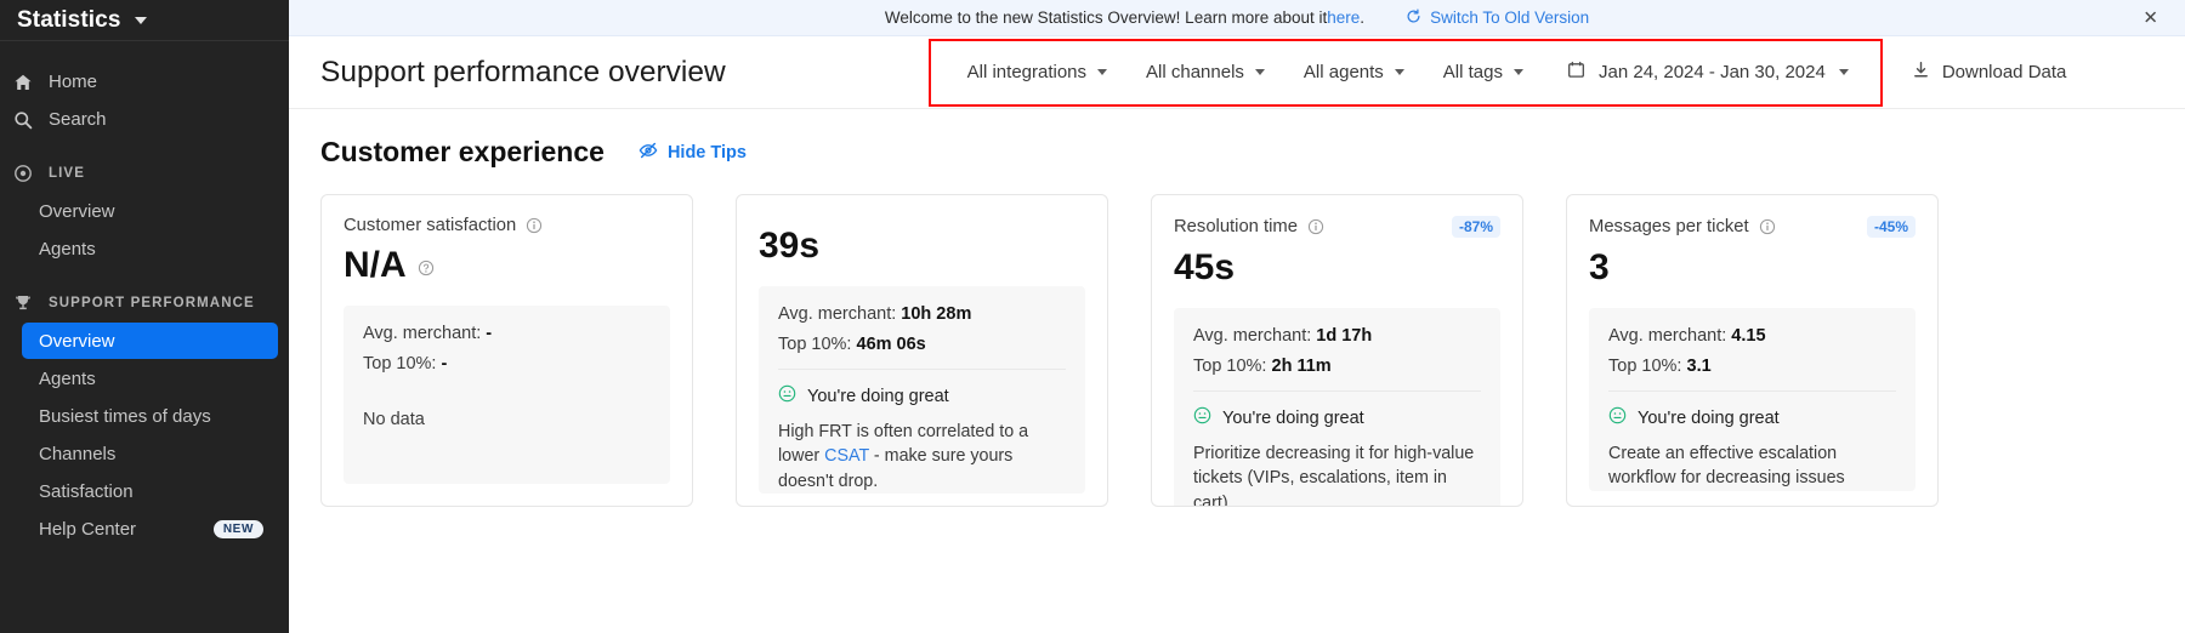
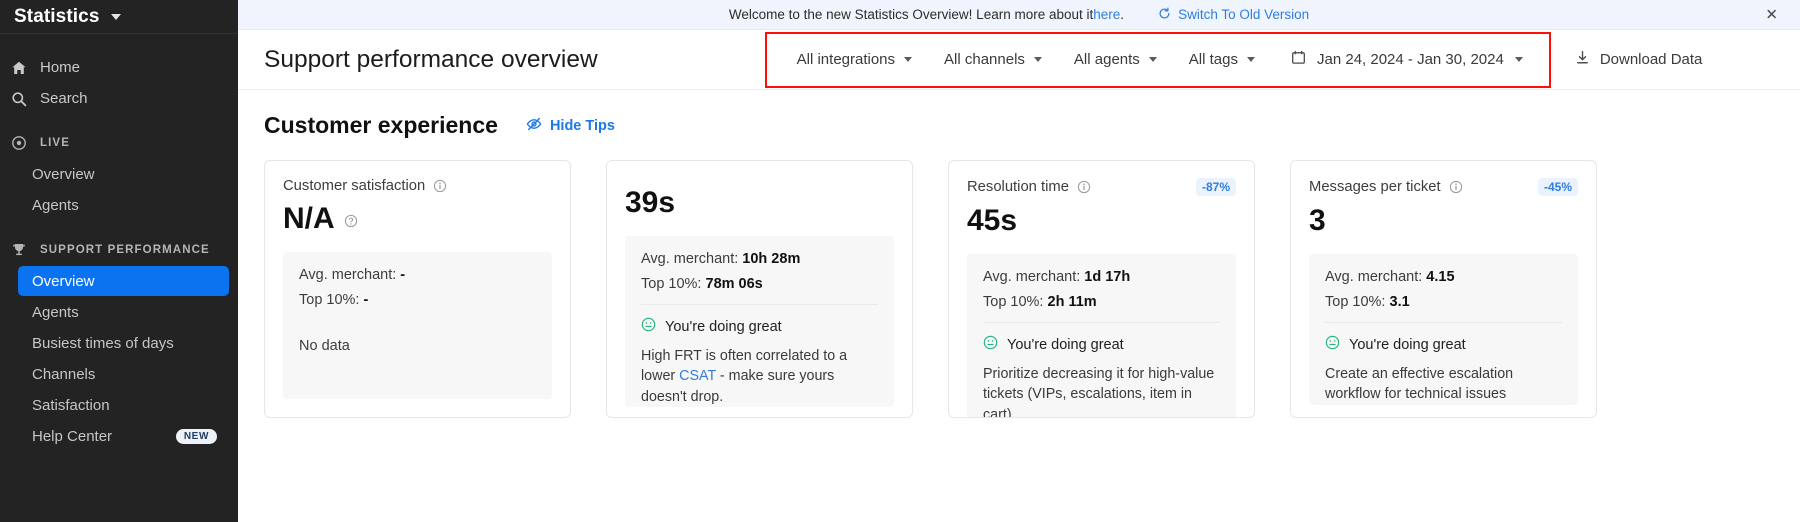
  Statistics
  Home
  Search
  LIVE
  Overview
  Agents
  SUPPORT PERFORMANCE
  Overview
  Agents
  Busiest times of days
  Channels
  Satisfaction
  Help Center
  NEW
  Welcome to the new Statistics Overview! Learn more about it
  here
  .
  Switch To Old Version
  ✕
  Support performance overview
  All integrations
  All channels
  All agents
  All tags
  Jan 24, 2024 - Jan 30, 2024
  Download Data
  Customer experience
  Hide Tips
  Customer satisfaction
  N/A
  Avg. merchant: -
  Top 10%: -
  No data
  39s
  Avg. merchant: 10h 28m
- Top 10%: 46m 06s
+ Top 10%: 78m 06s
  You're doing great
  High FRT is often correlated to a lower CSAT - make sure yours doesn't drop.
  Resolution time
  -87%
  45s
  Avg. merchant: 1d 17h
  Top 10%: 2h 11m
  You're doing great
  Prioritize decreasing it for high-value tickets (VIPs, escalations, item in cart)
  Messages per ticket
  -45%
  3
  Avg. merchant: 4.15
  Top 10%: 3.1
  You're doing great
- Create an effective escalation workflow for decreasing issues
+ Create an effective escalation workflow for technical issues
